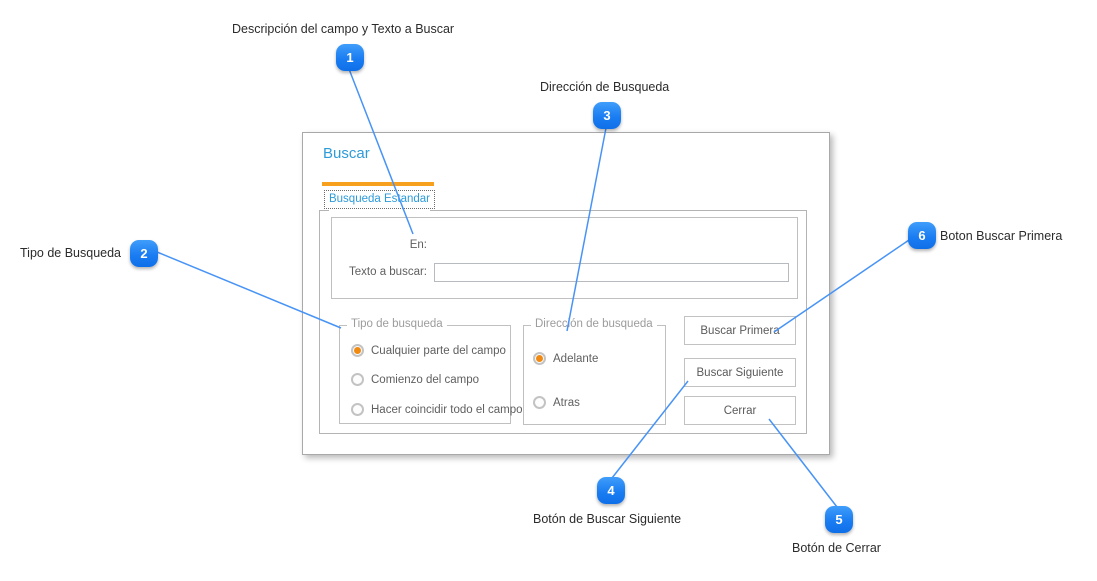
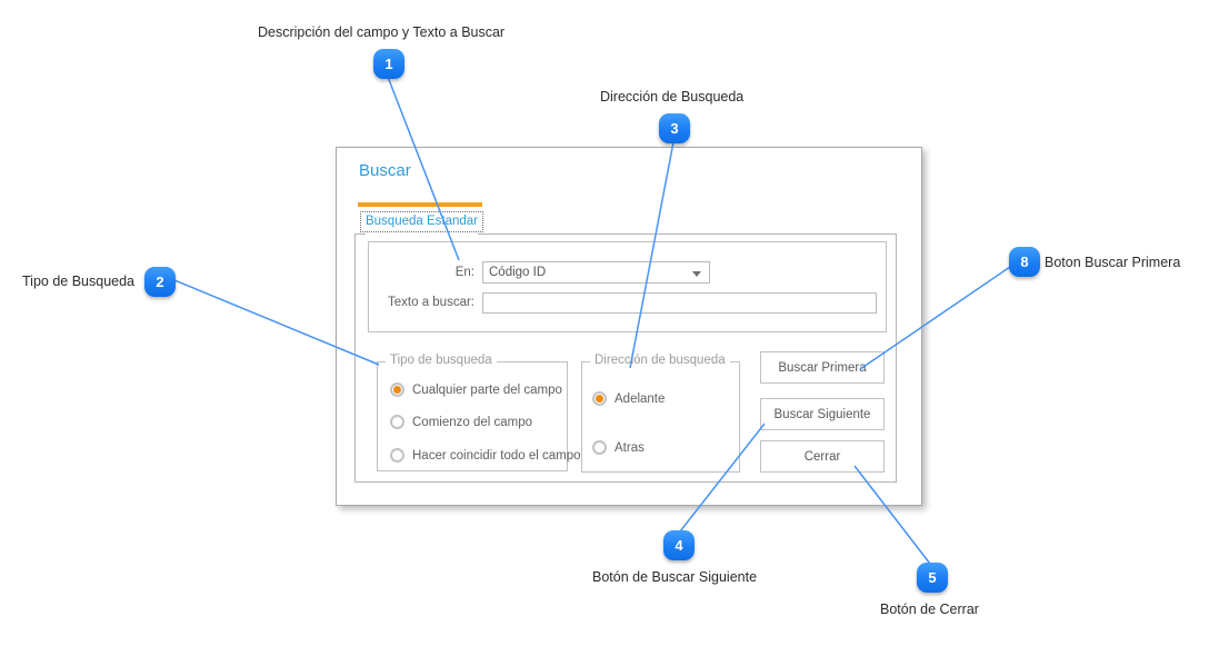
  Descripción del campo y Texto a Buscar
  1
  Tipo de Busqueda
  2
  Dirección de Busqueda
  3
  4
  Botón de Buscar Siguiente
  5
  Botón de Cerrar
- 6
+ 8
  Boton Buscar Primera
  Buscar
  Busqueda Esandar
  En:
+ Código ID
  Texto a buscar:
  Tipo de busqueda
  Cualquier parte del campo
  Comienzo del campo
  Hacer coincidir todo el campo
  Direccón de busqueda
  Adelante
  Atras
  Buscar Primer
  Buscar Siguiente
  Cerrar
